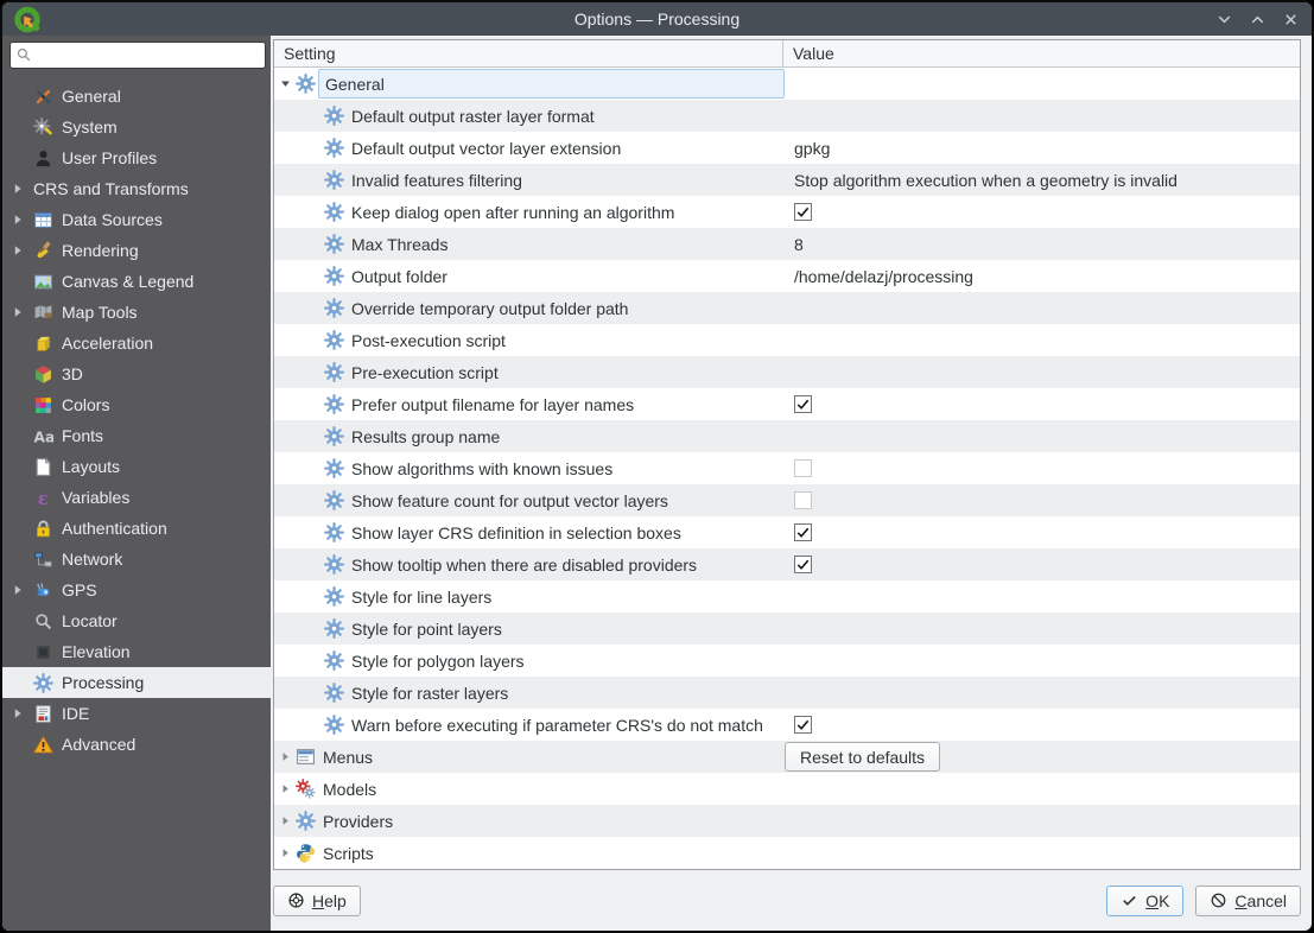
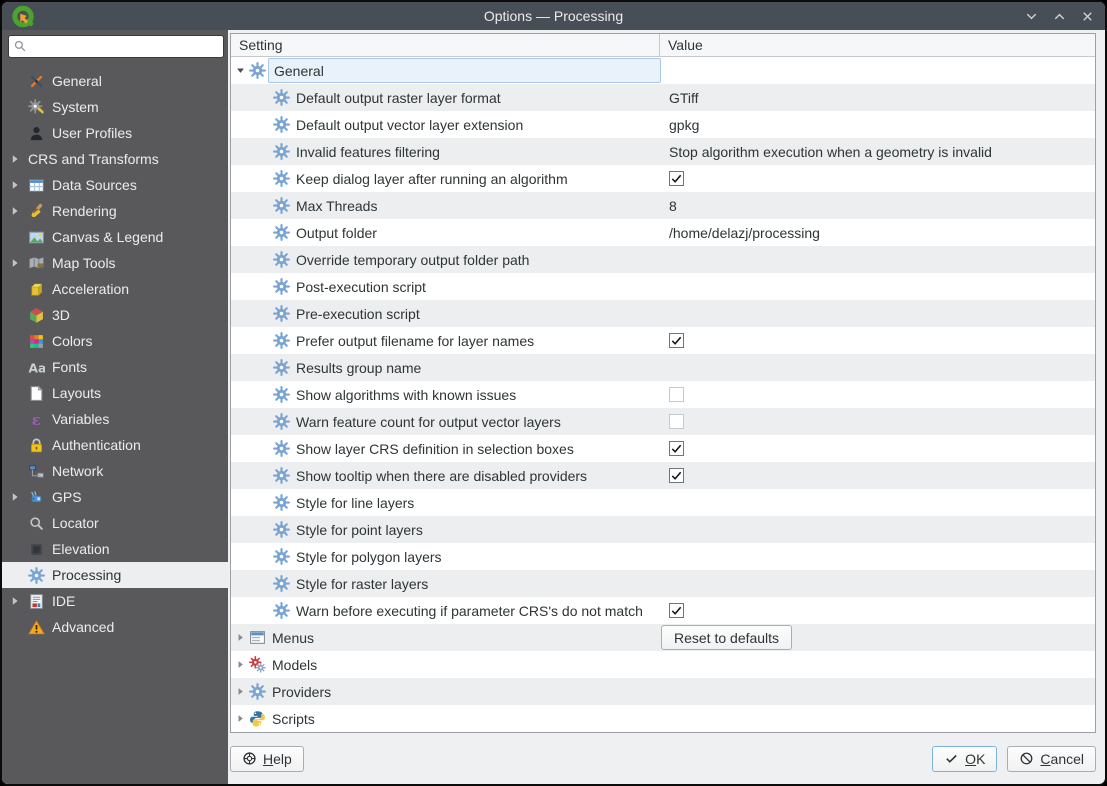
  Options — Processing
  General
  System
  User Profiles
  CRS and Transforms
  Data Sources
  Rendering
  Canvas & Legend
  Map Tools
  Acceleration
  3D
  Colors
  Aa
  Fonts
  Layouts
  ε
  Variables
  Authentication
  Network
  GPS
  Locator
  Elevation
  Processing
  IDE
  Advanced
  Setting
  Value
  General
  Default output raster layer format
+ GTiff
  Default output vector layer extension
  gpkg
  Invalid features filtering
  Stop algorithm execution when a geometry is invalid
- Keep dialog open after running an algorithm
+ Keep dialog layer after running an algorithm
  Max Threads
  8
  Output folder
  /home/delazj/processing
  Override temporary output folder path
  Post-execution script
  Pre-execution script
  Prefer output filename for layer names
  Results group name
  Show algorithms with known issues
- Show feature count for output vector layers
+ Warn feature count for output vector layers
  Show layer CRS definition in selection boxes
  Show tooltip when there are disabled providers
  Style for line layers
  Style for point layers
  Style for polygon layers
  Style for raster layers
  Warn before executing if parameter CRS's do not match
  Menus
  Reset to defaults
  Models
  Providers
  Scripts
  Help
  OK
  Cancel
